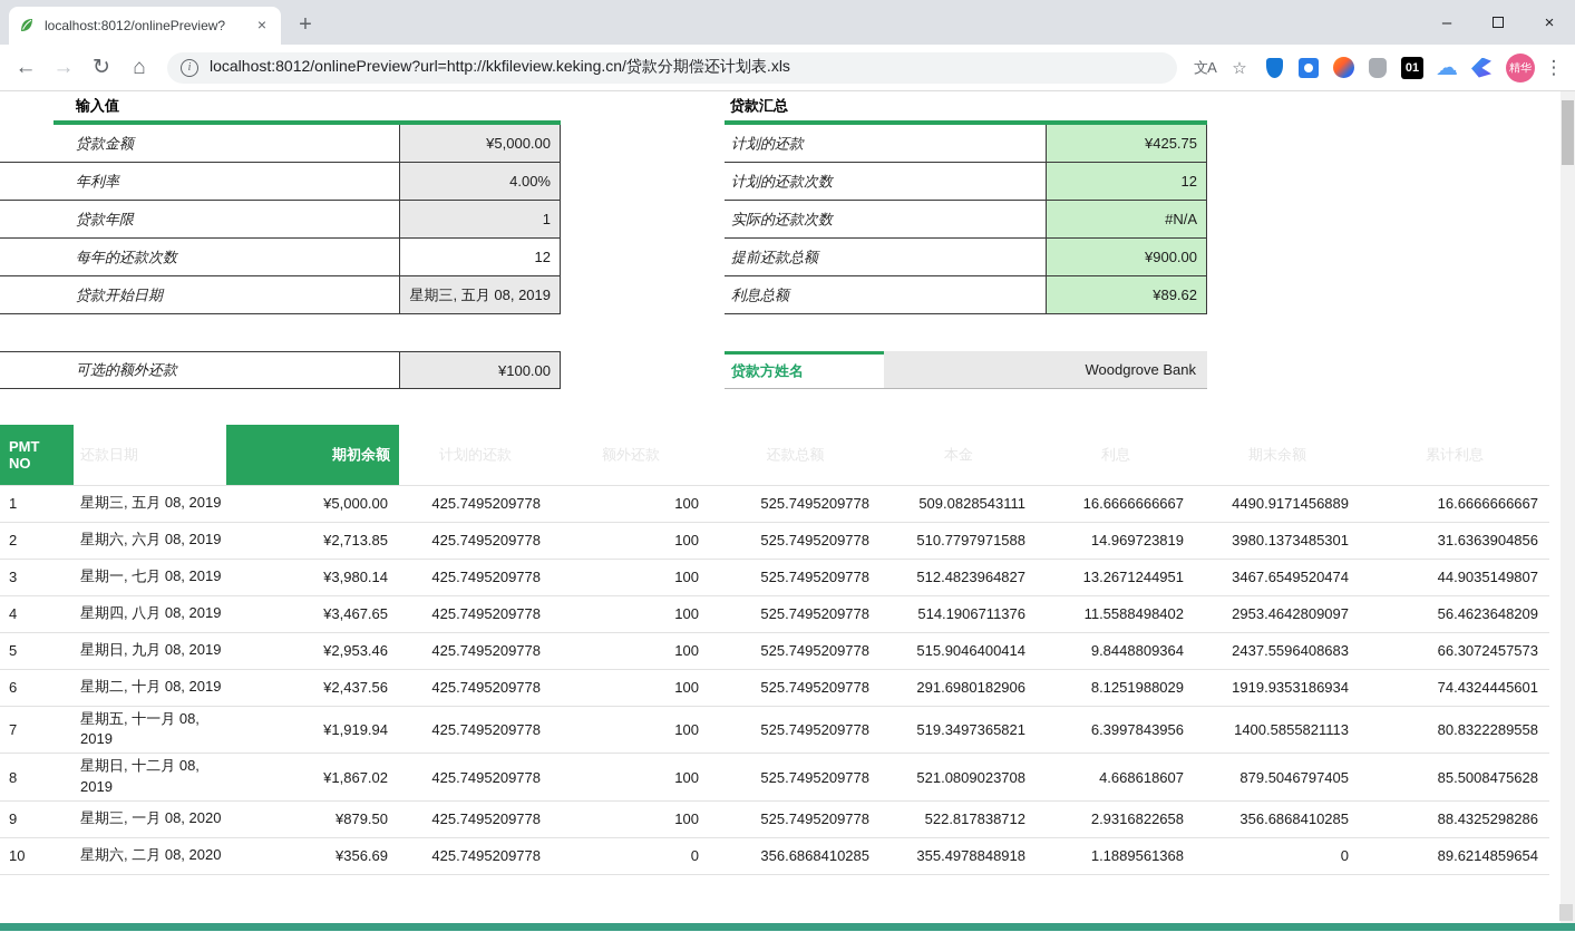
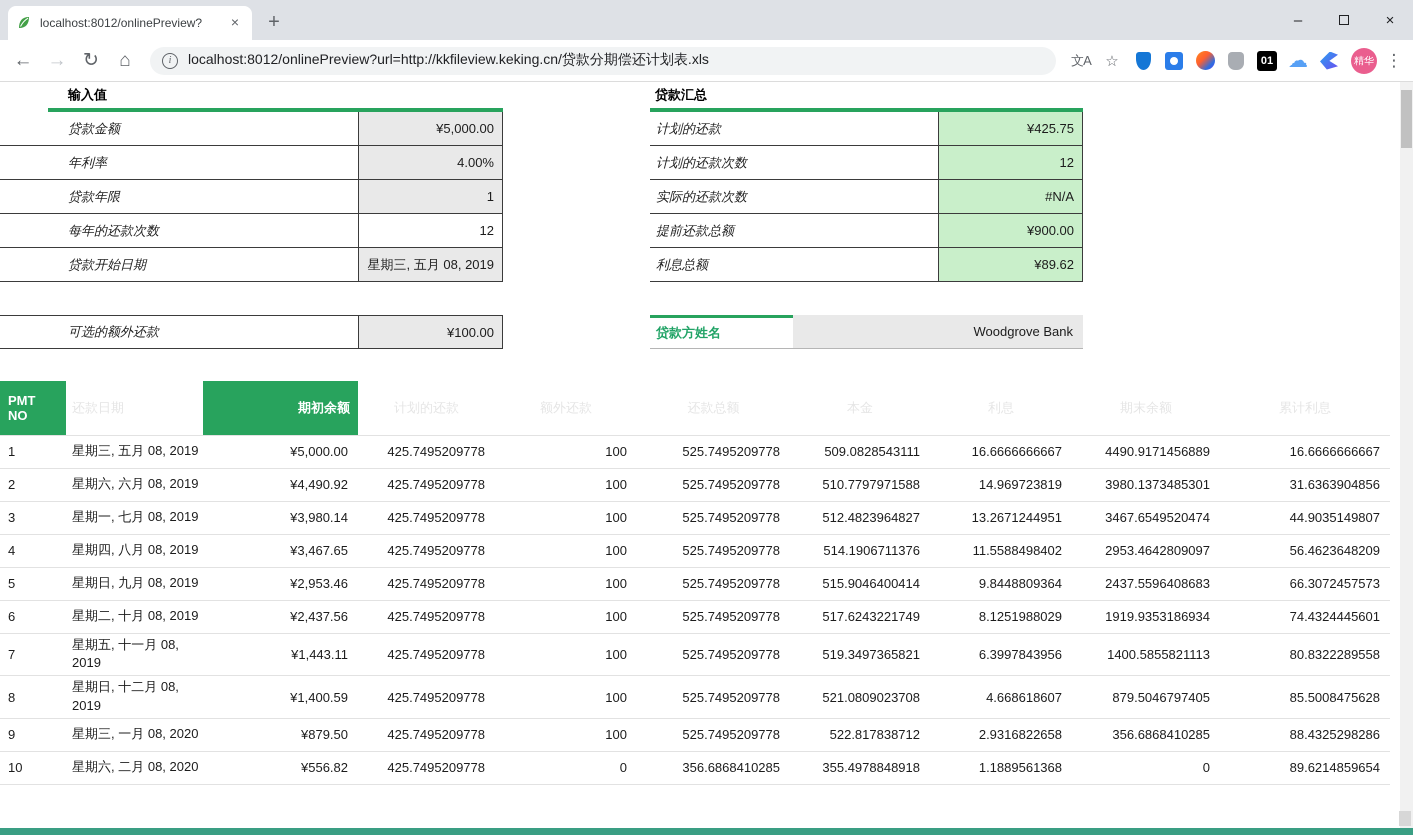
  localhost:8012/onlinePreview?
  ×
  +
  –
  ×
  ←
  →
  ↻
  ⌂
  i
  localhost:8012/onlinePreview?url=http://kkfileview.keking.cn/贷款分期偿还计划表.xls
  文A
  ☆
  01
  ☁
  精华
  ⋮
  输入值
  贷款汇总
  贷款金额
  ¥5,000.00
  年利率
  4.00%
  贷款年限
  1
  每年的还款次数
  12
  贷款开始日期
  星期三, 五月 08, 2019
  计划的还款
  ¥425.75
  计划的还款次数
  12
  实际的还款次数
  #N/A
  提前还款总额
  ¥900.00
  利息总额
  ¥89.62
  可选的额外还款
  ¥100.00
  贷款方姓名
  Woodgrove Bank
  PMT NO	还款日期	期初余额	计划的还款	额外还款	还款总额	本金	利息	期末余额	累计利息
  1	星期三, 五月 08, 2019	¥5,000.00	425.7495209778	100	525.7495209778	509.0828543111	16.6666666667	4490.9171456889	16.6666666667
- 2	星期六, 六月 08, 2019	¥2,713.85	425.7495209778	100	525.7495209778	510.7797971588	14.969723819	3980.1373485301	31.6363904856
+ 2	星期六, 六月 08, 2019	¥4,490.92	425.7495209778	100	525.7495209778	510.7797971588	14.969723819	3980.1373485301	31.6363904856
  3	星期一, 七月 08, 2019	¥3,980.14	425.7495209778	100	525.7495209778	512.4823964827	13.2671244951	3467.6549520474	44.9035149807
  4	星期四, 八月 08, 2019	¥3,467.65	425.7495209778	100	525.7495209778	514.1906711376	11.5588498402	2953.4642809097	56.4623648209
  5	星期日, 九月 08, 2019	¥2,953.46	425.7495209778	100	525.7495209778	515.9046400414	9.8448809364	2437.5596408683	66.3072457573
- 6	星期二, 十月 08, 2019	¥2,437.56	425.7495209778	100	525.7495209778	291.6980182906	8.1251988029	1919.9353186934	74.4324445601
+ 6	星期二, 十月 08, 2019	¥2,437.56	425.7495209778	100	525.7495209778	517.6243221749	8.1251988029	1919.9353186934	74.4324445601
- 7	星期五, 十一月 08, 2019	¥1,919.94	425.7495209778	100	525.7495209778	519.3497365821	6.3997843956	1400.5855821113	80.8322289558
+ 7	星期五, 十一月 08, 2019	¥1,443.11	425.7495209778	100	525.7495209778	519.3497365821	6.3997843956	1400.5855821113	80.8322289558
- 8	星期日, 十二月 08, 2019	¥1,867.02	425.7495209778	100	525.7495209778	521.0809023708	4.668618607	879.5046797405	85.5008475628
+ 8	星期日, 十二月 08, 2019	¥1,400.59	425.7495209778	100	525.7495209778	521.0809023708	4.668618607	879.5046797405	85.5008475628
  9	星期三, 一月 08, 2020	¥879.50	425.7495209778	100	525.7495209778	522.817838712	2.9316822658	356.6868410285	88.4325298286
- 10	星期六, 二月 08, 2020	¥356.69	425.7495209778	0	356.6868410285	355.4978848918	1.1889561368	0	89.6214859654
+ 10	星期六, 二月 08, 2020	¥556.82	425.7495209778	0	356.6868410285	355.4978848918	1.1889561368	0	89.6214859654
